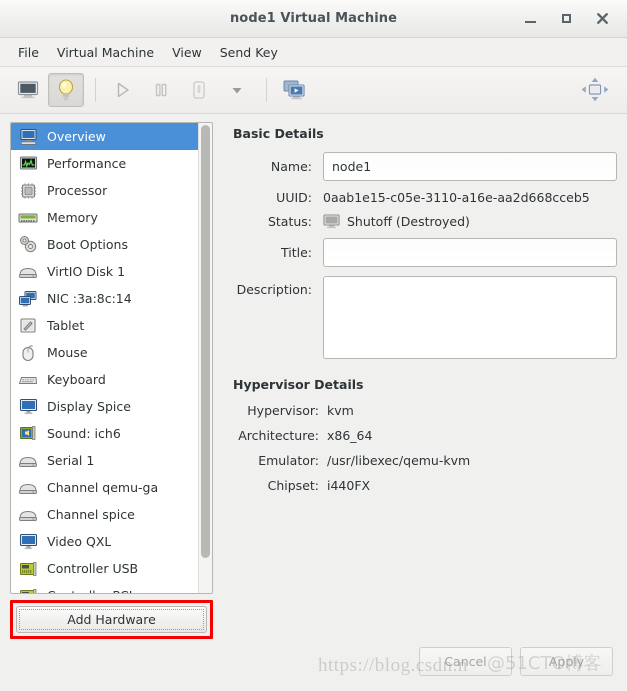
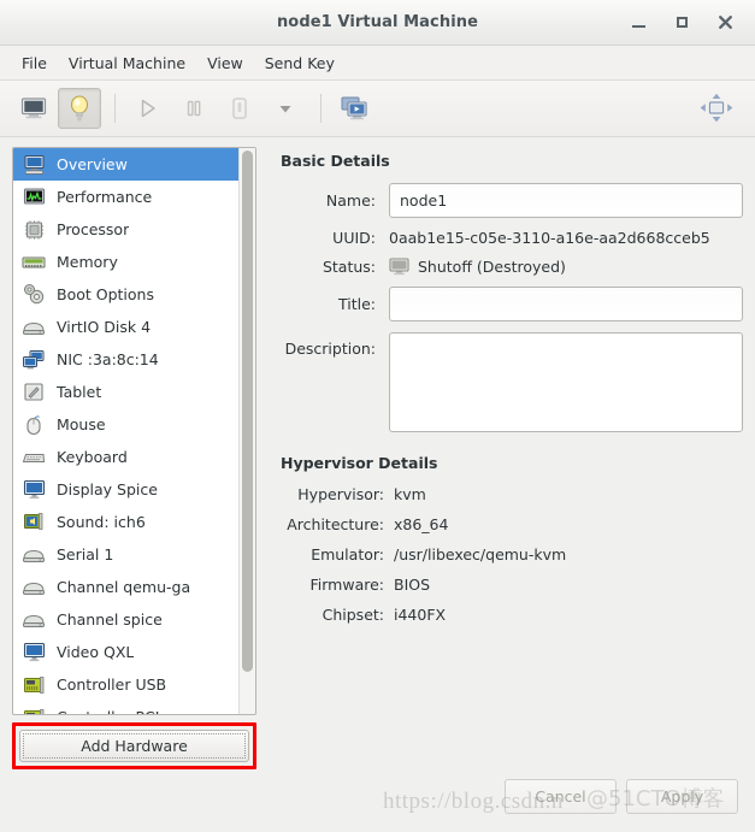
  node1 Virtual Machine
  File
  Virtual Machine
  View
  Send Key
  Overview
  Performance
  Processor
  Memory
  Boot Options
- VirtIO Disk 1
+ VirtIO Disk 4
  NIC :3a:8c:14
  Tablet
  Mouse
  Keyboard
  Display Spice
  Sound: ich6
  Serial 1
  Channel qemu-ga
  Channel spice
  Video QXL
  Controller USB
  Add Hardware
  Basic Details
  Name:
  node1
  UUID:
  0aab1e15-c05e-3110-a16e-aa2d668cceb5
  Status:
  Shutoff (Destroyed)
  Title:
  Description:
  Hypervisor Details
  Hypervisor:
  kvm
  Architecture:
  x86_64
  Emulator:
  /usr/libexec/qemu-kvm
+ Firmware:
+ BIOS
  Chipset:
  i440FX
  Cancel
  Apply
  https://blog.csdn.n
  @51CTO博客
